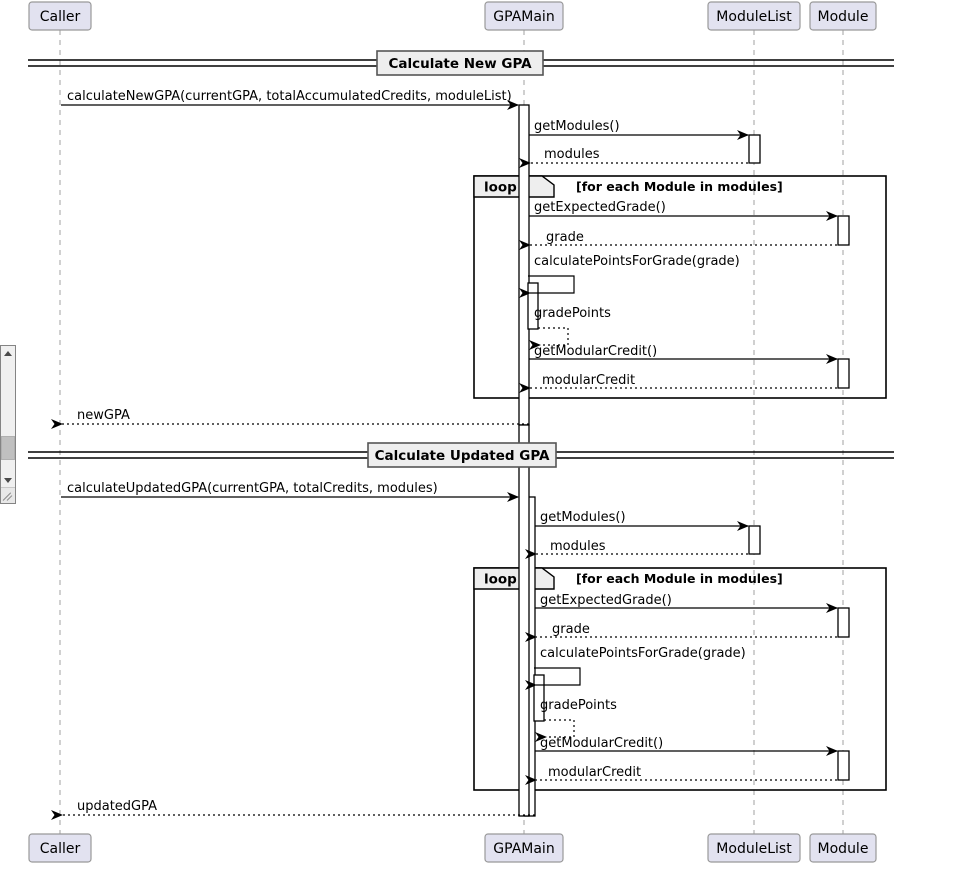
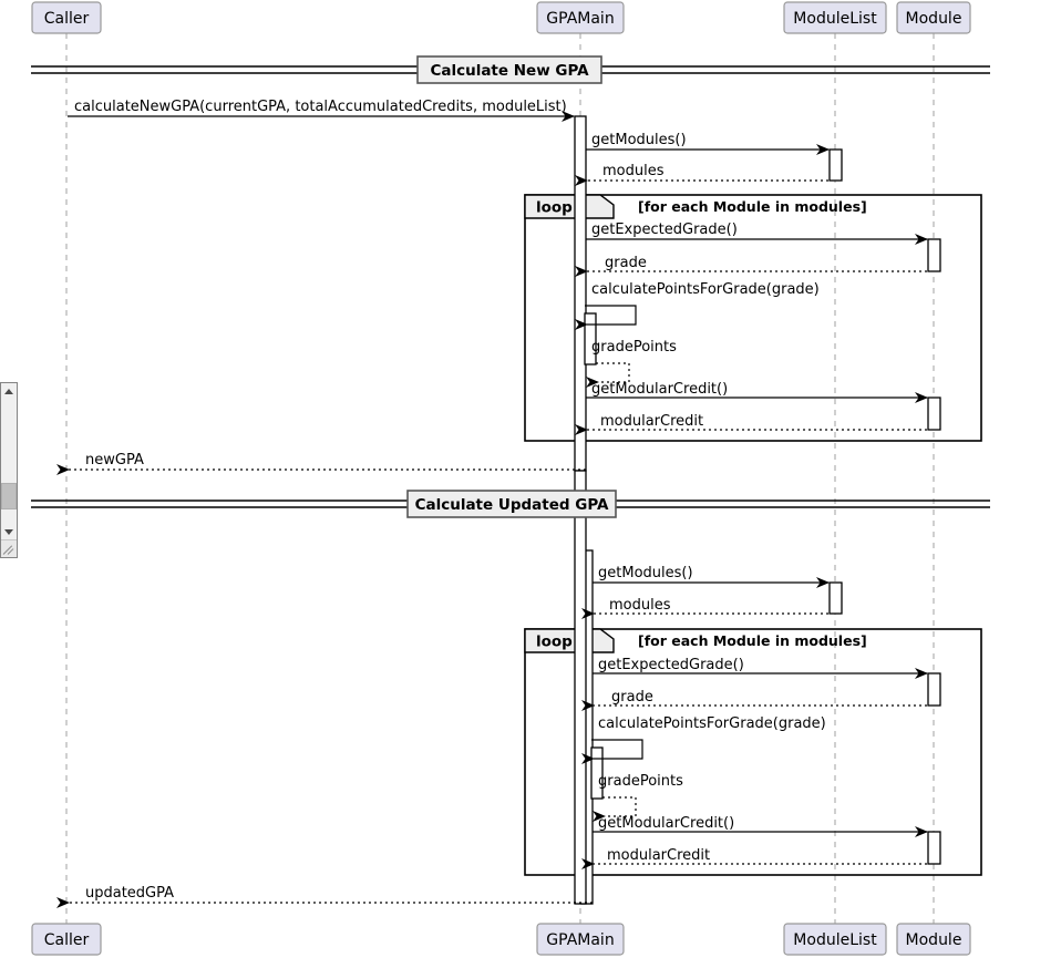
  loop
  [for each Module in modules]
  loop
  [for each Module in modules]
  calculateNewGPA(currentGPA, totalAccumulatedCredits, moduleList)
  getModules()
  modules
  getExpectedGrade()
  grade
  calculatePointsForGrade(grade)
  gradePoints
  getModularCredit()
  modularCredit
  newGPA
- calculateUpdatedGPA(currentGPA, totalCredits, modules)
  getModules()
  modules
  getExpectedGrade()
  grade
  calculatePointsForGrade(grade)
  gradePoints
  getModularCredit()
  modularCredit
  updatedGPA
  Calculate New GPA
  Calculate Updated GPA
  Caller
  GPAMain
  ModuleList
  Module
  Caller
  GPAMain
  ModuleList
  Module
